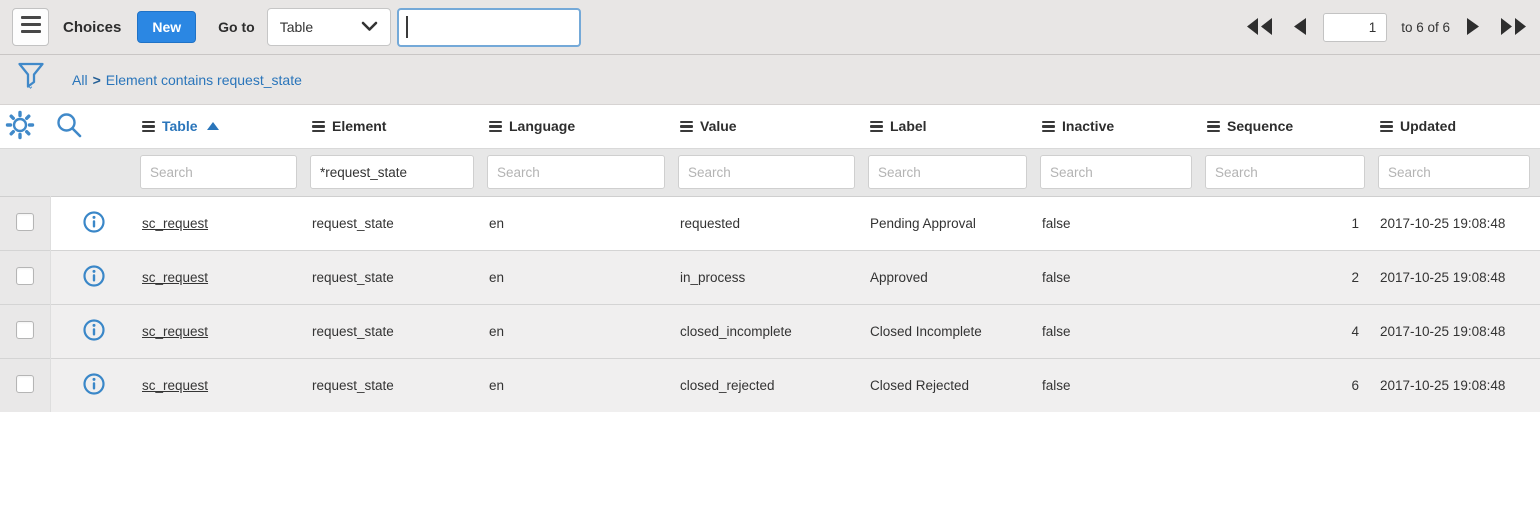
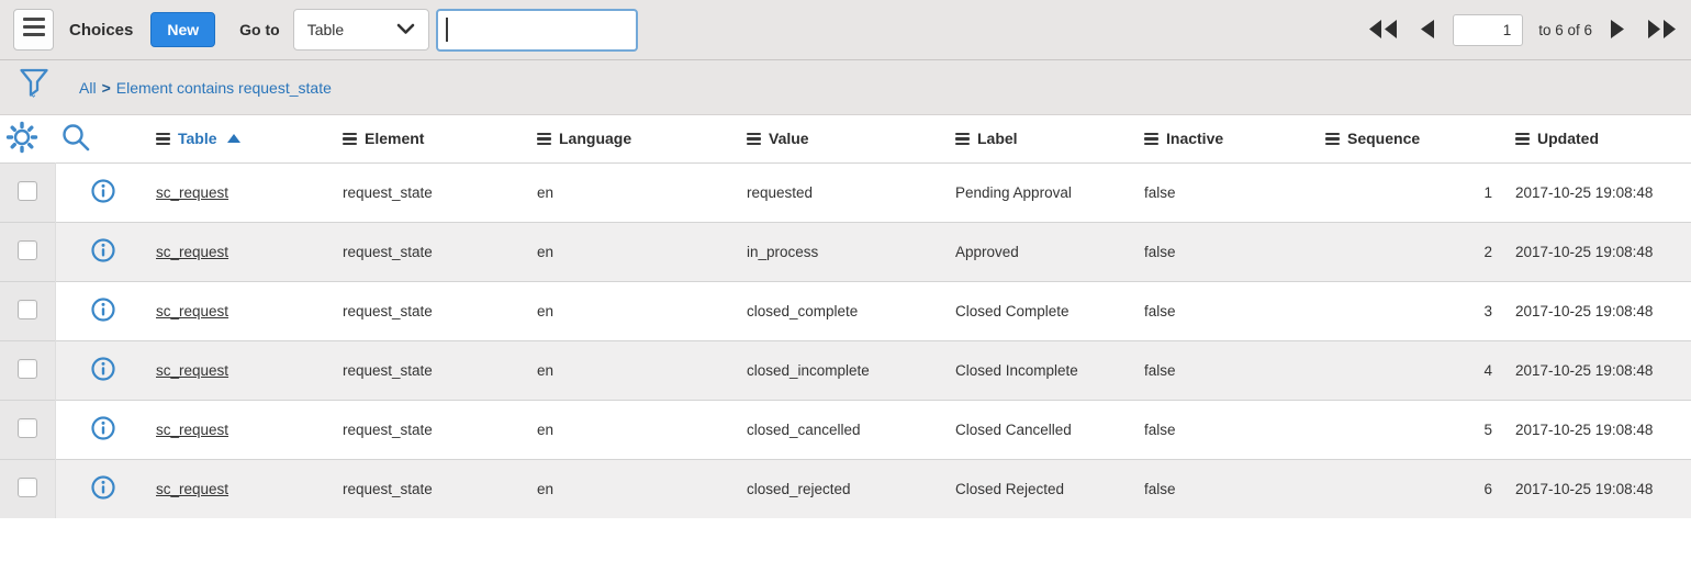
  Choices
  New
  Go to
  Table
  1
  to 6 of 6
  All
  >
  Element contains request_state
  		Table	Element	Language	Value	Label	Inactive	Sequence	Updated
- 		Search	*request_state	Search	Search	Search	Search	Search	Search
  		sc_request	request_state	en	requested	Pending Approval	false	1	2017-10-25 19:08:48
  		sc_request	request_state	en	in_process	Approved	false	2	2017-10-25 19:08:48
+ 		sc_request	request_state	en	closed_complete	Closed Complete	false	3	2017-10-25 19:08:48
  		sc_request	request_state	en	closed_incomplete	Closed Incomplete	false	4	2017-10-25 19:08:48
+ 		sc_request	request_state	en	closed_cancelled	Closed Cancelled	false	5	2017-10-25 19:08:48
  		sc_request	request_state	en	closed_rejected	Closed Rejected	false	6	2017-10-25 19:08:48
